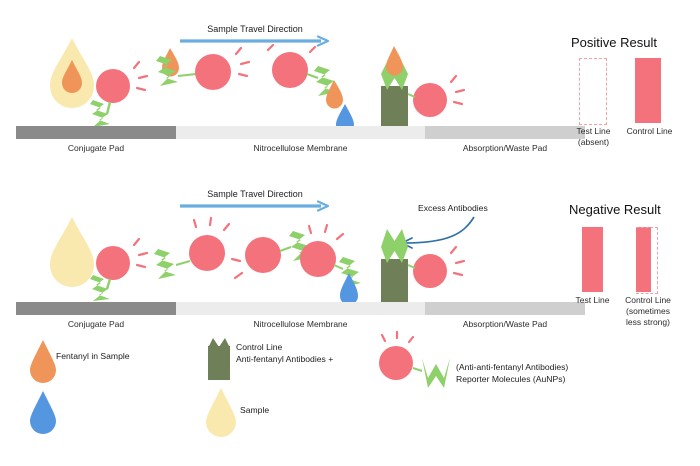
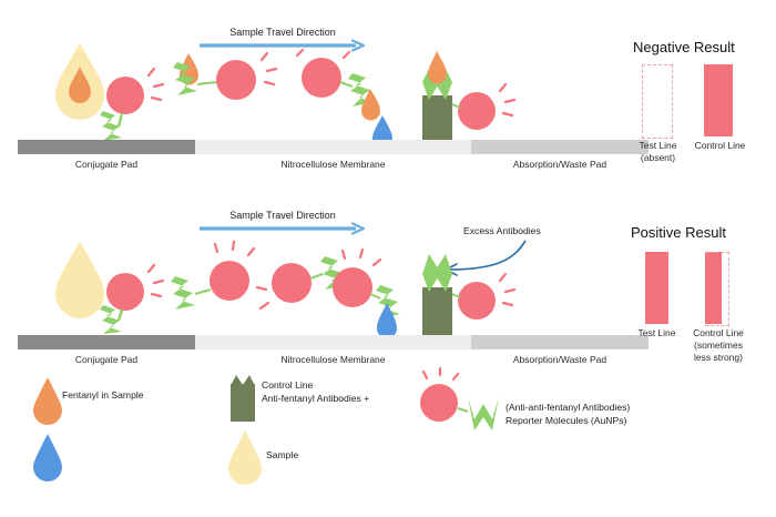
  Sample Travel Direction
  Conjugate Pad
  Nitrocellulose Membrane
  Absorption/Waste Pad
- Positive Result
+ Negative Result
  Test Line
  (absent)
  Control Line
  Sample Travel Direction
  Excess Antibodies
  Conjugate Pad
  Nitrocellulose Membrane
  Absorption/Waste Pad
- Negative Result
+ Positive Result
  Test Line
  Control Line
  (sometimes
  less strong)
  Fentanyl in Sample
  Control Line
  Anti-fentanyl Antibodies +
  Sample
  (Anti-anti-fentanyl Antibodies)
  Reporter Molecules (AuNPs)
